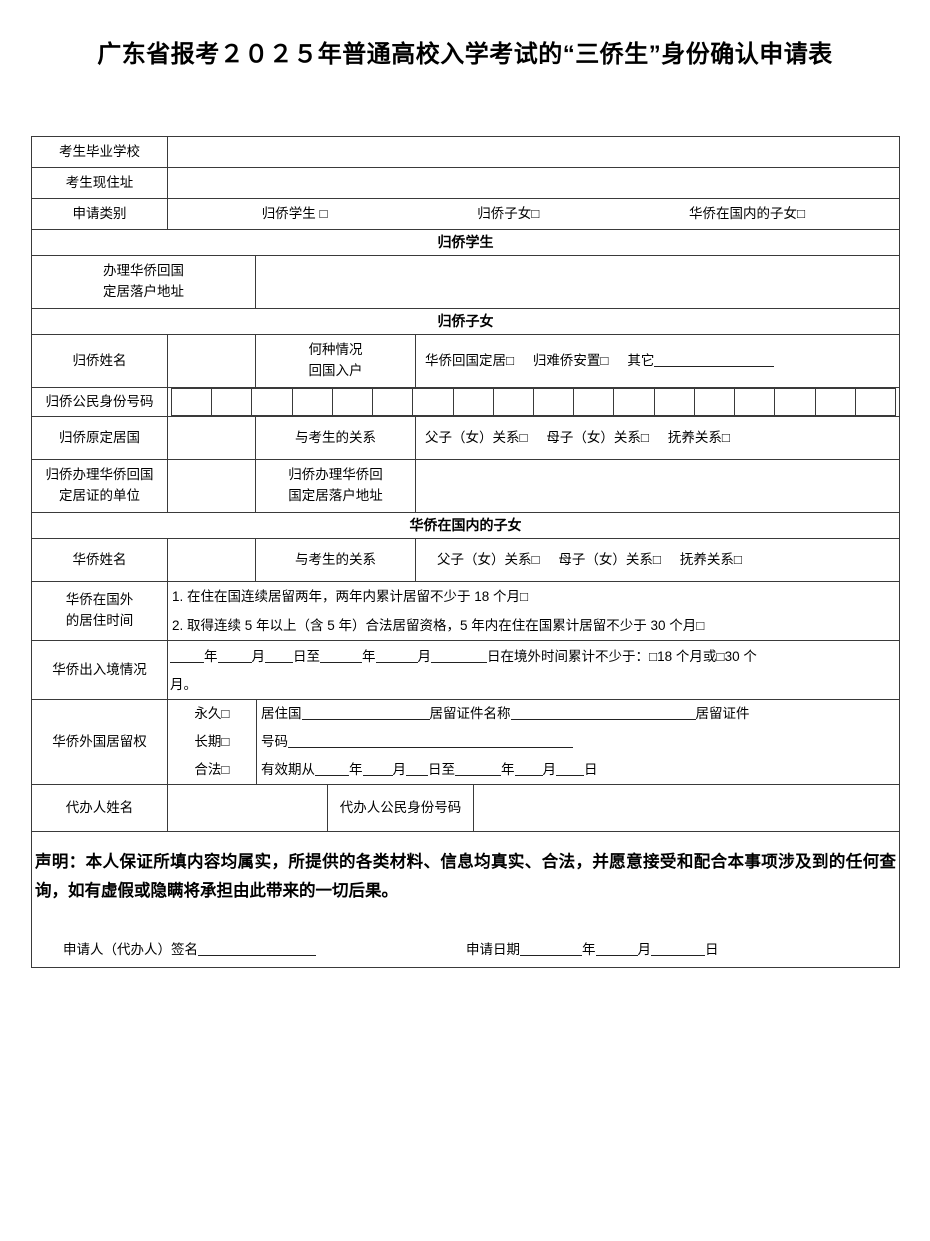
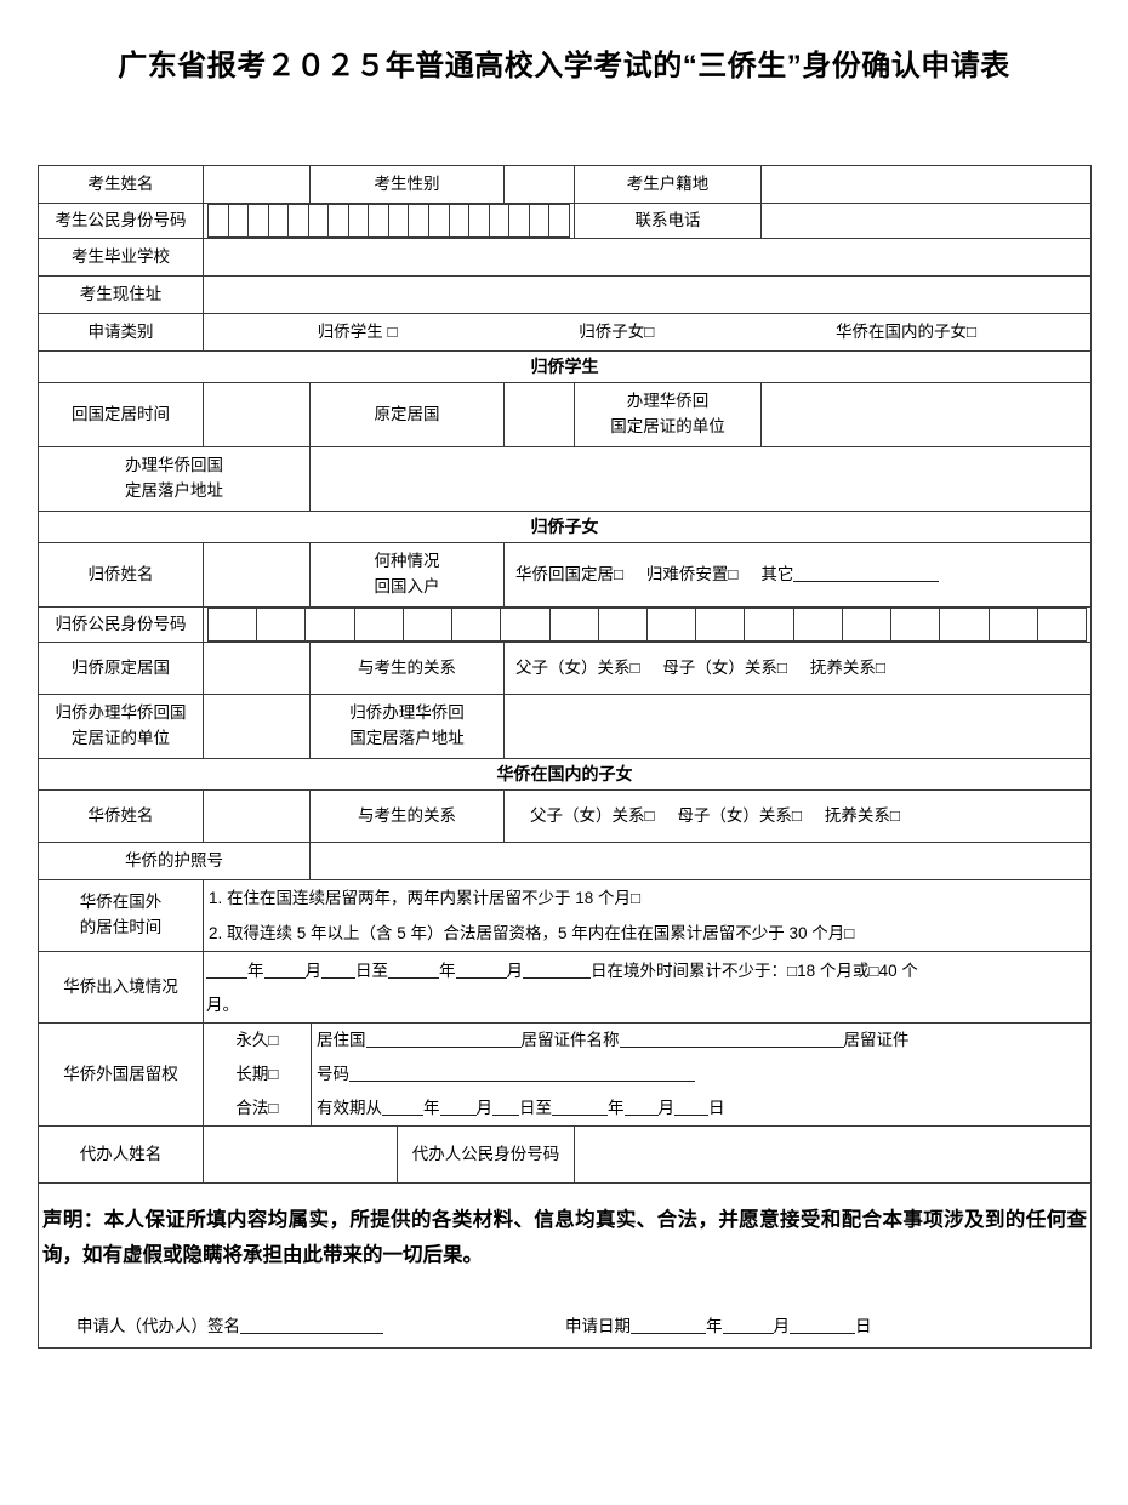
  广东省报考２０２５年普通高校入学考试的“三侨生”身份确认申请表
+ 考生姓名		考生性别		考生户籍地
+ 考生公民身份号码		联系电话
  考生毕业学校
  考生现住址
  申请类别	归侨学生 □ 归侨子女□ 华侨在国内的子女□
  归侨学生
+ 回国定居时间		原定居国		办理华侨回 国定居证的单位
  办理华侨回国 定居落户地址
  归侨子女
  归侨姓名		何种情况 回国入户	华侨回国定居□ 归难侨安置□ 其它
  归侨公民身份号码
  归侨原定居国		与考生的关系	父子（女）关系□ 母子（女）关系□ 抚养关系□
  归侨办理华侨回国 定居证的单位		归侨办理华侨回 国定居落户地址
  华侨在国内的子女
  华侨姓名		与考生的关系	父子（女）关系□ 母子（女）关系□ 抚养关系□
+ 华侨的护照号
  华侨在国外 的居住时间	1. 在住在国连续居留两年，两年内累计居留不少于 18 个月□ 2. 取得连续 5 年以上（含 5 年）合法居留资格，5 年内在住在国累计居留不少于 30 个月□
- 华侨出入境情况	年 月 日至 年 月 日在境外时间累计不少于：□18 个月或□30 个 月。
+ 华侨出入境情况	年 月 日至 年 月 日在境外时间累计不少于：□18 个月或□40 个 月。
  华侨外国居留权	永久□ 长期□ 合法□ 居住国 居留证件名称 居留证件 号码 有效期从 年 月 日至 年 月 日
  代办人姓名		代办人公民身份号码
  声明：本人保证所填内容均属实，所提供的各类材料、信息均真实、合法，并愿意接受和配合本事项涉及到的任何查询，如有虚假或隐瞒将承担由此带来的一切后果。 申请人（代办人）签名 申请日期 年 月 日
